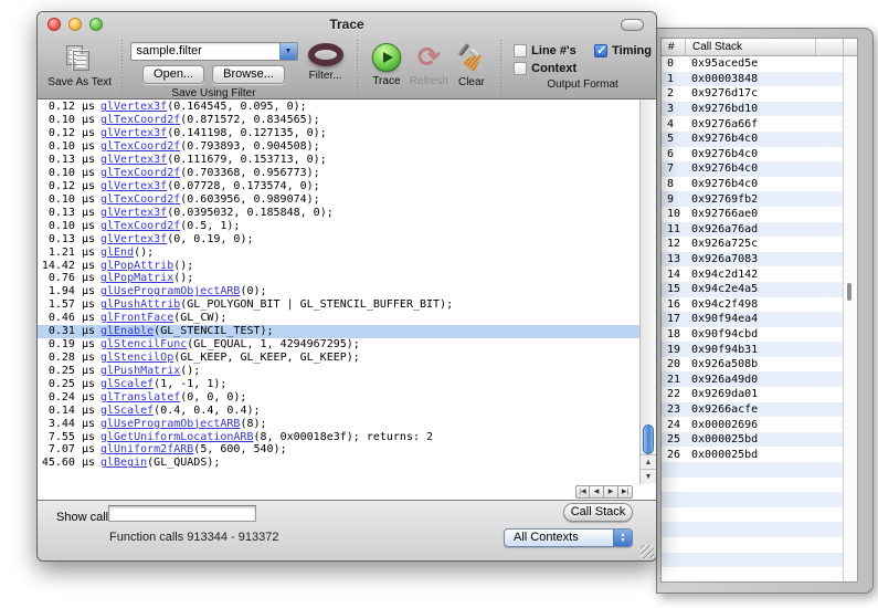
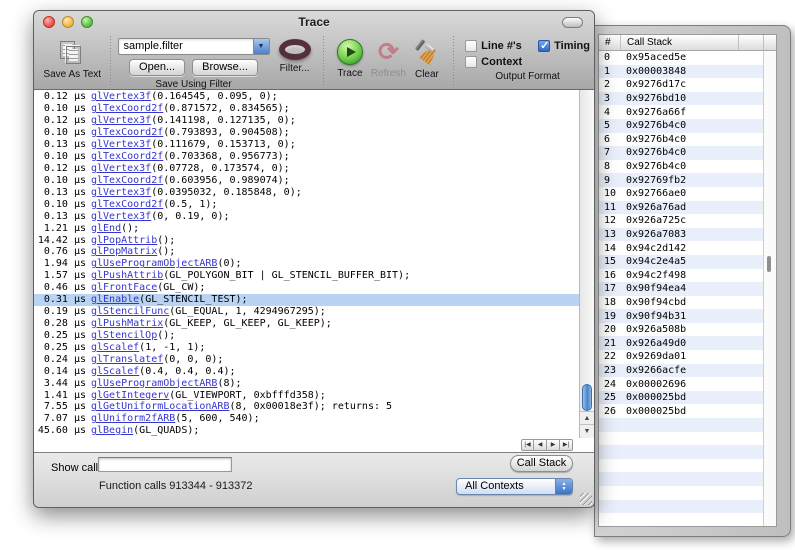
  #
  Call Stack
  0
  0x95aced5e
  1
  0x00003848
  2
  0x9276d17c
  3
  0x9276bd10
  4
  0x9276a66f
  5
  0x9276b4c0
  6
  0x9276b4c0
  7
  0x9276b4c0
  8
  0x9276b4c0
  9
  0x92769fb2
  10
  0x92766ae0
  11
  0x926a76ad
  12
  0x926a725c
  13
  0x926a7083
  14
  0x94c2d142
  15
  0x94c2e4a5
  16
  0x94c2f498
  17
  0x90f94ea4
  18
  0x90f94cbd
  19
  0x90f94b31
  20
  0x926a508b
  21
  0x926a49d0
  22
  0x9269da01
  23
  0x9266acfe
  24
  0x00002696
  25
  0x000025bd
  26
  0x000025bd
  Trace
  Save As Text
  sample.filter
  Open...
  Browse...
  Save Using Filter
  Filter...
  Trace
  ⟳
  Refresh
  Clear
  Line #'s
  Context
  Timing
  Output Format
  0.12 µs
  glVertex3f
  (0.164545, 0.095, 0);
  0.10 µs
  glTexCoord2f
  (0.871572, 0.834565);
  0.12 µs
  glVertex3f
  (0.141198, 0.127135, 0);
  0.10 µs
  glTexCoord2f
  (0.793893, 0.904508);
  0.13 µs
  glVertex3f
  (0.111679, 0.153713, 0);
  0.10 µs
  glTexCoord2f
  (0.703368, 0.956773);
  0.12 µs
  glVertex3f
  (0.07728, 0.173574, 0);
  0.10 µs
  glTexCoord2f
  (0.603956, 0.989074);
  0.13 µs
  glVertex3f
  (0.0395032, 0.185848, 0);
  0.10 µs
  glTexCoord2f
  (0.5, 1);
  0.13 µs
  glVertex3f
  (0, 0.19, 0);
  1.21 µs
  glEnd
  ();
  14.42 µs
  glPopAttrib
  ();
  0.76 µs
  glPopMatrix
  ();
  1.94 µs
  glUseProgramObjectARB
  (0);
  1.57 µs
  glPushAttrib
  (GL_POLYGON_BIT | GL_STENCIL_BUFFER_BIT);
  0.46 µs
  glFrontFace
  (GL_CW);
  0.31 µs
  glEnable
  (GL_STENCIL_TEST);
  0.19 µs
  glStencilFunc
  (GL_EQUAL, 1, 4294967295);
  0.28 µs
- glStencilOp
+ glPushMatrix
  (GL_KEEP, GL_KEEP, GL_KEEP);
  0.25 µs
- glPushMatrix
+ glStencilOp
  ();
  0.25 µs
  glScalef
  (1, -1, 1);
  0.24 µs
  glTranslatef
  (0, 0, 0);
  0.14 µs
  glScalef
  (0.4, 0.4, 0.4);
  3.44 µs
  glUseProgramObjectARB
  (8);
+ 1.41 µs
+ glGetIntegerv
+ (GL_VIEWPORT, 0xbfffd358);
  7.55 µs
  glGetUniformLocationARB
- (8, 0x00018e3f); returns: 2
+ (8, 0x00018e3f); returns: 5
  7.07 µs
  glUniform2fARB
  (5, 600, 540);
  45.60 µs
  glBegin
  (GL_QUADS);
  Show call
  Call Stack
  Function calls 913344 - 913372
  All Contexts
